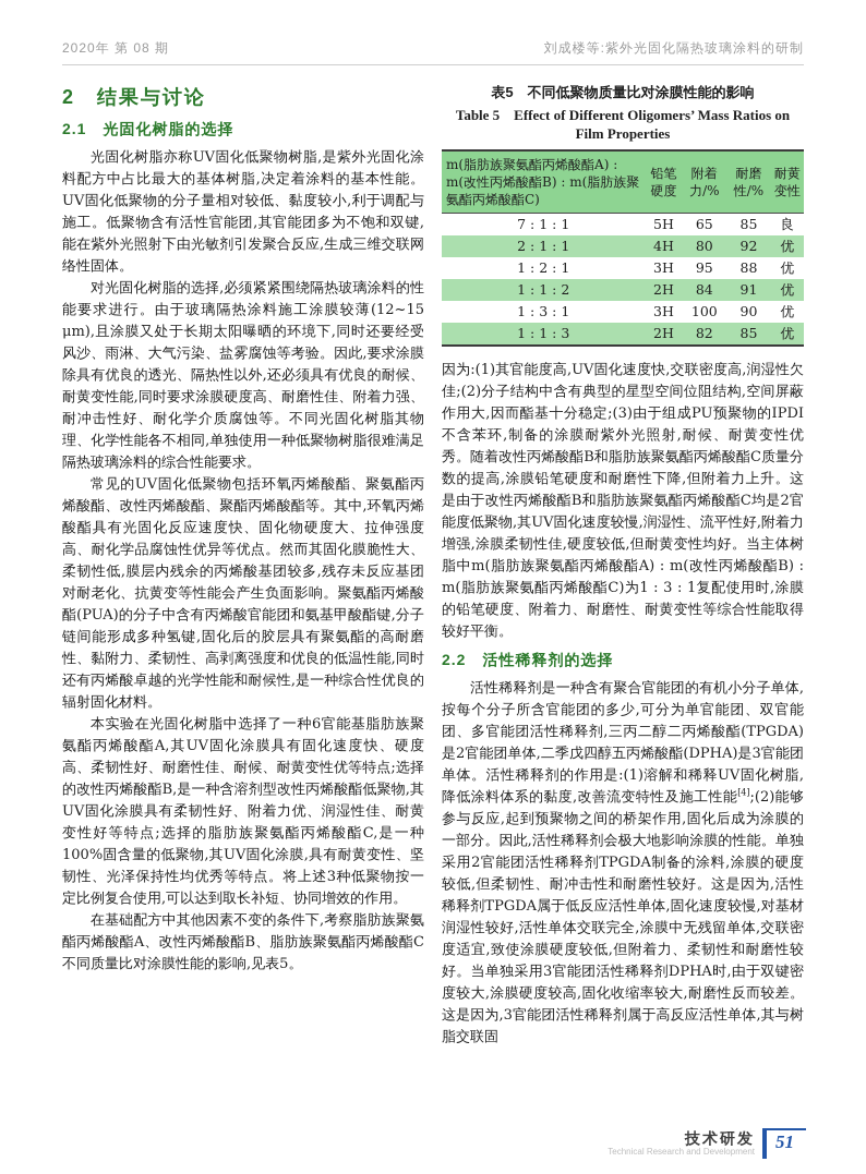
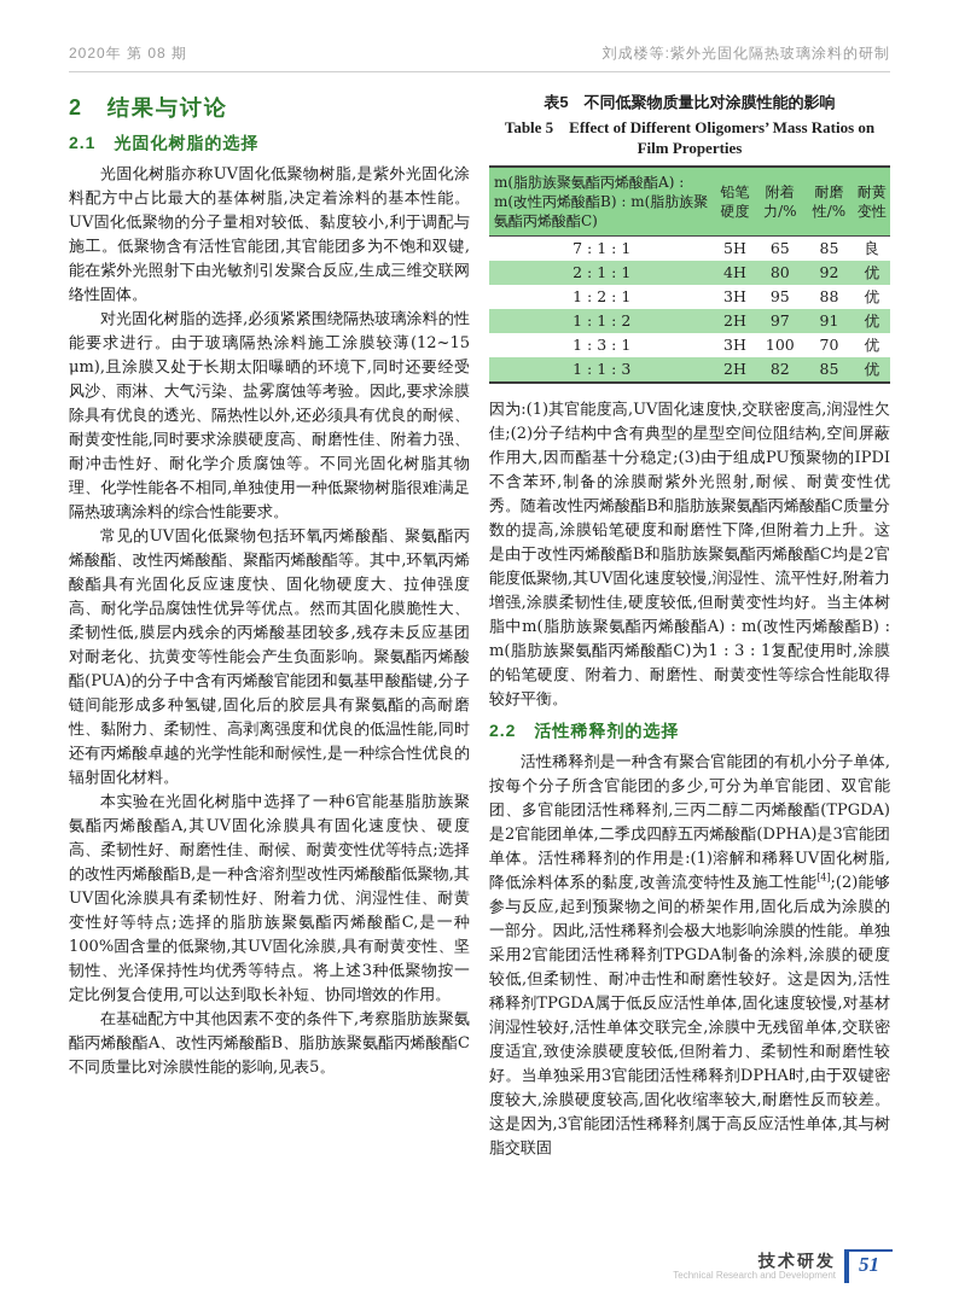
  2020年 第 08 期
  刘成楼等:紫外光固化隔热玻璃涂料的研制
  2 结果与讨论
  2.1 光固化树脂的选择
  光固化树脂亦称UV固化低聚物树脂,是紫外光固化涂料配方中占比最大的基体树脂,决定着涂料的基本性能。UV固化低聚物的分子量相对较低、黏度较小,利于调配与施工。低聚物含有活性官能团,其官能团多为不饱和双键,能在紫外光照射下由光敏剂引发聚合反应,生成三维交联网络性固体。
  对光固化树脂的选择,必须紧紧围绕隔热玻璃涂料的性能要求进行。由于玻璃隔热涂料施工涂膜较薄(12~15 μm),且涂膜又处于长期太阳曝晒的环境下,同时还要经受风沙、雨淋、大气污染、盐雾腐蚀等考验。因此,要求涂膜除具有优良的透光、隔热性以外,还必须具有优良的耐候、耐黄变性能,同时要求涂膜硬度高、耐磨性佳、附着力强、耐冲击性好、耐化学介质腐蚀等。不同光固化树脂其物理、化学性能各不相同,单独使用一种低聚物树脂很难满足隔热玻璃涂料的综合性能要求。
  常见的UV固化低聚物包括环氧丙烯酸酯、聚氨酯丙烯酸酯、改性丙烯酸酯、聚酯丙烯酸酯等。其中,环氧丙烯酸酯具有光固化反应速度快、固化物硬度大、拉伸强度高、耐化学品腐蚀性优异等优点。然而其固化膜脆性大、柔韧性低,膜层内残余的丙烯酸基团较多,残存未反应基团对耐老化、抗黄变等性能会产生负面影响。聚氨酯丙烯酸酯(PUA)的分子中含有丙烯酸官能团和氨基甲酸酯键,分子链间能形成多种氢键,固化后的胶层具有聚氨酯的高耐磨性、黏附力、柔韧性、高剥离强度和优良的低温性能,同时还有丙烯酸卓越的光学性能和耐候性,是一种综合性优良的辐射固化材料。
  本实验在光固化树脂中选择了一种6官能基脂肪族聚氨酯丙烯酸酯A,其UV固化涂膜具有固化速度快、硬度高、柔韧性好、耐磨性佳、耐候、耐黄变性优等特点;选择的改性丙烯酸酯B,是一种含溶剂型改性丙烯酸酯低聚物,其UV固化涂膜具有柔韧性好、附着力优、润湿性佳、耐黄变性好等特点;选择的脂肪族聚氨酯丙烯酸酯C,是一种100%固含量的低聚物,其UV固化涂膜,具有耐黄变性、坚韧性、光泽保持性均优秀等特点。将上述3种低聚物按一定比例复合使用,可以达到取长补短、协同增效的作用。
  在基础配方中其他因素不变的条件下,考察脂肪族聚氨酯丙烯酸酯A、改性丙烯酸酯B、脂肪族聚氨酯丙烯酸酯C不同质量比对涂膜性能的影响,见表5。
  表5 不同低聚物质量比对涂膜性能的影响
  Table 5 Effect of Different Oligomers’ Mass Ratios on Film Properties
  m(脂肪族聚氨酯丙烯酸酯A) : m(改性丙烯酸酯B) : m(脂肪族聚氨酯丙烯酸酯C)	铅笔硬度	附着力/%	耐磨性/%	耐黄变性
  7 : 1 : 1	5H	65	85	良
  2 : 1 : 1	4H	80	92	优
  1 : 2 : 1	3H	95	88	优
- 1 : 1 : 2	2H	84	91	优
+ 1 : 1 : 2	2H	97	91	优
- 1 : 3 : 1	3H	100	90	优
+ 1 : 3 : 1	3H	100	70	优
  1 : 1 : 3	2H	82	85	优
  因为:(1)其官能度高,UV固化速度快,交联密度高,润湿性欠佳;(2)分子结构中含有典型的星型空间位阻结构,空间屏蔽作用大,因而酯基十分稳定;(3)由于组成PU预聚物的IPDI不含苯环,制备的涂膜耐紫外光照射,耐候、耐黄变性优秀。随着改性丙烯酸酯B和脂肪族聚氨酯丙烯酸酯C质量分数的提高,涂膜铅笔硬度和耐磨性下降,但附着力上升。这是由于改性丙烯酸酯B和脂肪族聚氨酯丙烯酸酯C均是2官能度低聚物,其UV固化速度较慢,润湿性、流平性好,附着力增强,涂膜柔韧性佳,硬度较低,但耐黄变性均好。当主体树脂中m(脂肪族聚氨酯丙烯酸酯A) : m(改性丙烯酸酯B) : m(脂肪族聚氨酯丙烯酸酯C)为1 : 3 : 1复配使用时,涂膜的铅笔硬度、附着力、耐磨性、耐黄变性等综合性能取得较好平衡。
  2.2 活性稀释剂的选择
  活性稀释剂是一种含有聚合官能团的有机小分子单体,按每个分子所含官能团的多少,可分为单官能团、双官能团、多官能团活性稀释剂,三丙二醇二丙烯酸酯(TPGDA)是2官能团单体,二季戊四醇五丙烯酸酯(DPHA)是3官能团单体。活性稀释剂的作用是:(1)溶解和稀释UV固化树脂,降低涂料体系的黏度,改善流变特性及施工性能[4];(2)能够参与反应,起到预聚物之间的桥架作用,固化后成为涂膜的一部分。因此,活性稀释剂会极大地影响涂膜的性能。单独采用2官能团活性稀释剂TPGDA制备的涂料,涂膜的硬度较低,但柔韧性、耐冲击性和耐磨性较好。这是因为,活性稀释剂TPGDA属于低反应活性单体,固化速度较慢,对基材润湿性较好,活性单体交联完全,涂膜中无残留单体,交联密度适宜,致使涂膜硬度较低,但附着力、柔韧性和耐磨性较好。当单独采用3官能团活性稀释剂DPHA时,由于双键密度较大,涂膜硬度较高,固化收缩率较大,耐磨性反而较差。这是因为,3官能团活性稀释剂属于高反应活性单体,其与树脂交联固
  技术研发
  Technical Research and Development
  51
